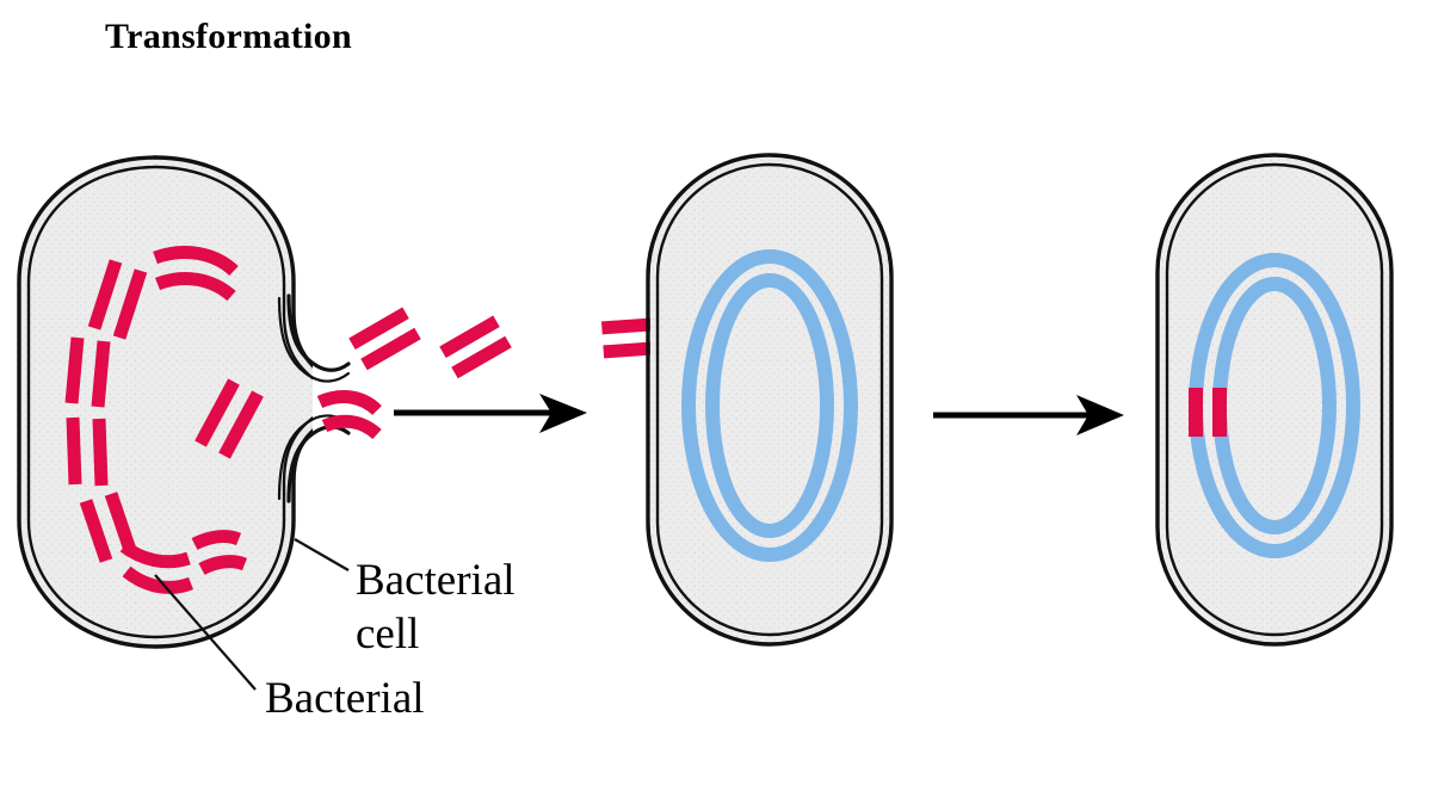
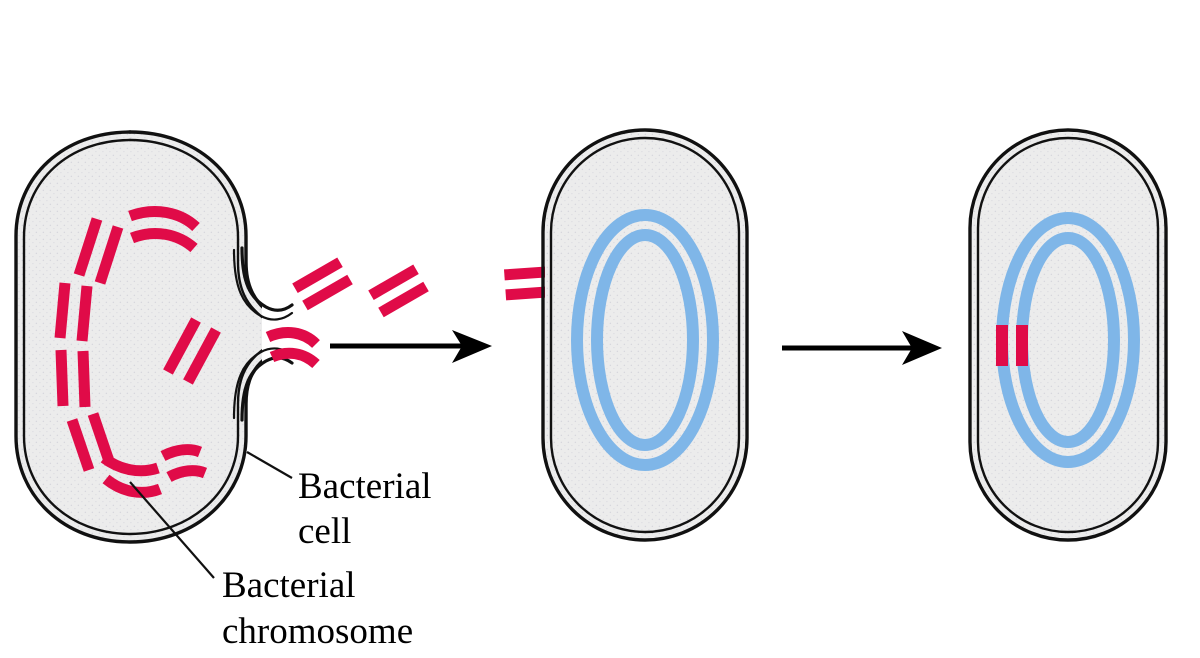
- Transformation
  Bacterial
  cell
  Bacterial
+ chromosome
